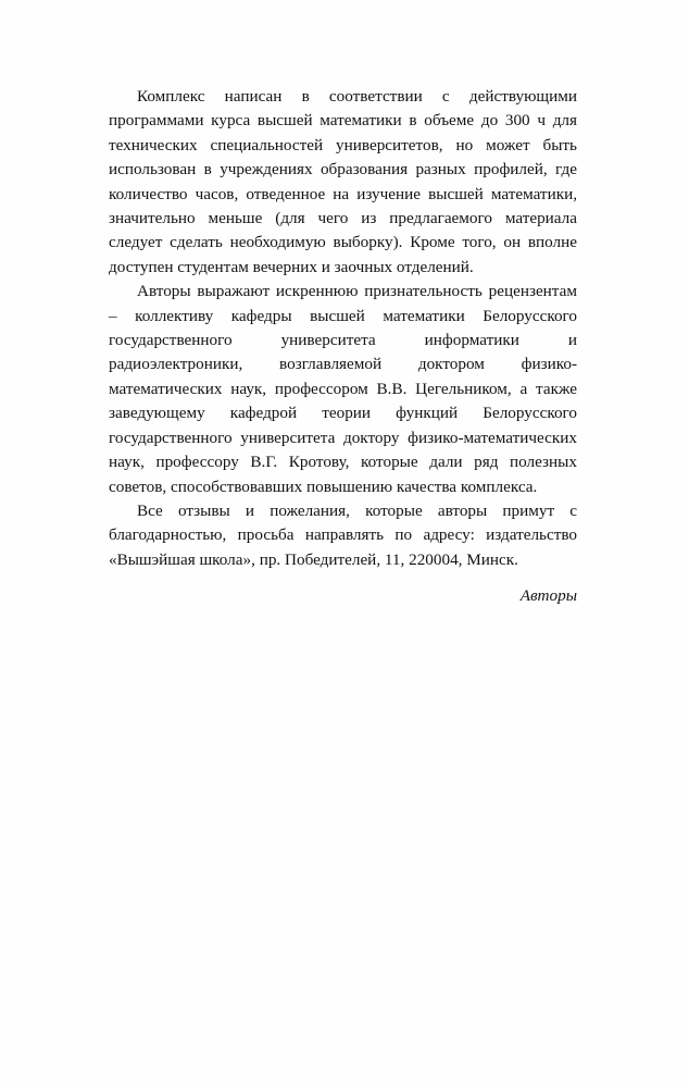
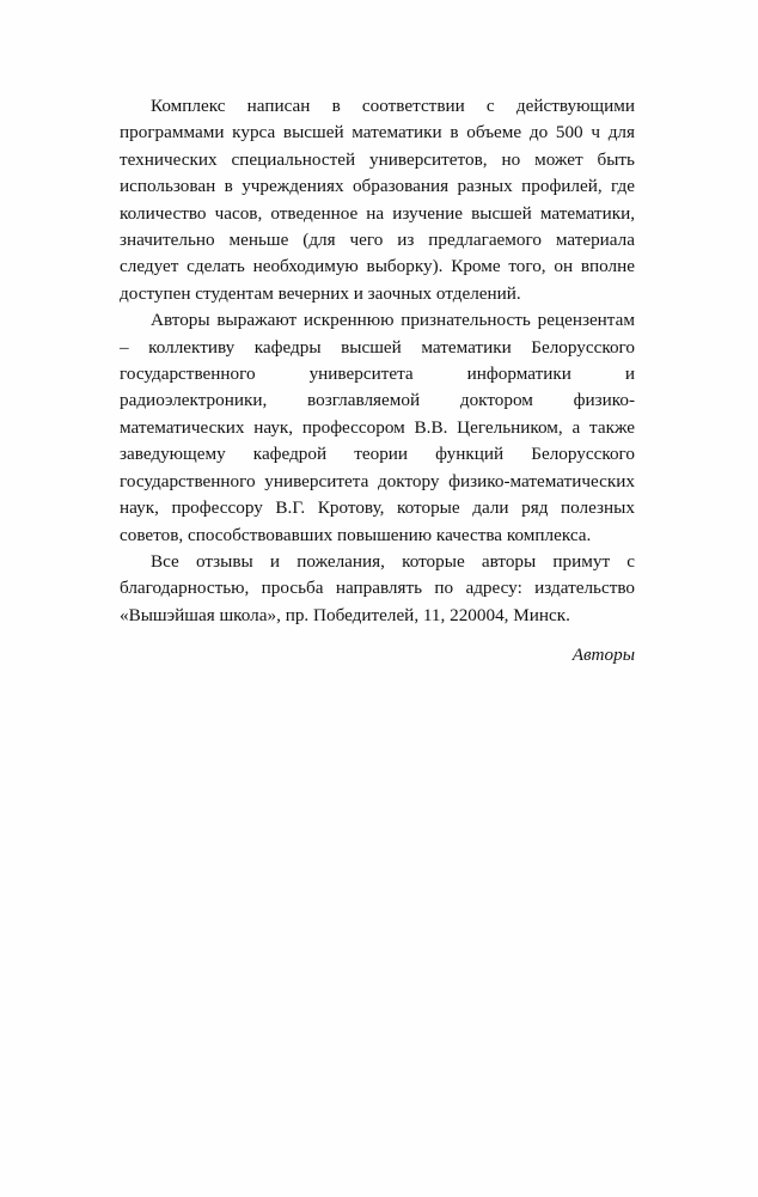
- Комплекс написан в соответствии с действующими программами курса высшей математики в объеме до 300 ч для технических специальностей университетов, но может быть использован в учреждениях образования разных профилей, где количество часов, отведенное на изучение высшей математики, значительно меньше (для чего из предлагаемого материала следует сделать необходимую выборку). Кроме того, он вполне доступен студентам вечерних и заочных отделений.
+ Комплекс написан в соответствии с действующими программами курса высшей математики в объеме до 500 ч для технических специальностей университетов, но может быть использован в учреждениях образования разных профилей, где количество часов, отведенное на изучение высшей математики, значительно меньше (для чего из предлагаемого материала следует сделать необходимую выборку). Кроме того, он вполне доступен студентам вечерних и заочных отделений.
  Авторы выражают искреннюю признательность рецензентам – коллективу кафедры высшей математики Белорусского государственного университета информатики и радиоэлектроники, возглавляемой доктором физико-математических наук, профессором В.В. Цегельником, а также заведующему кафедрой теории функций Белорусского государственного университета доктору физико-математических наук, профессору В.Г. Кротову, которые дали ряд полезных советов, способствовавших повышению качества комплекса.
  Все отзывы и пожелания, которые авторы примут с благодарностью, просьба направлять по адресу: издательство «Вышэйшая школа», пр. Победителей, 11, 220004, Минск.
  Авторы
